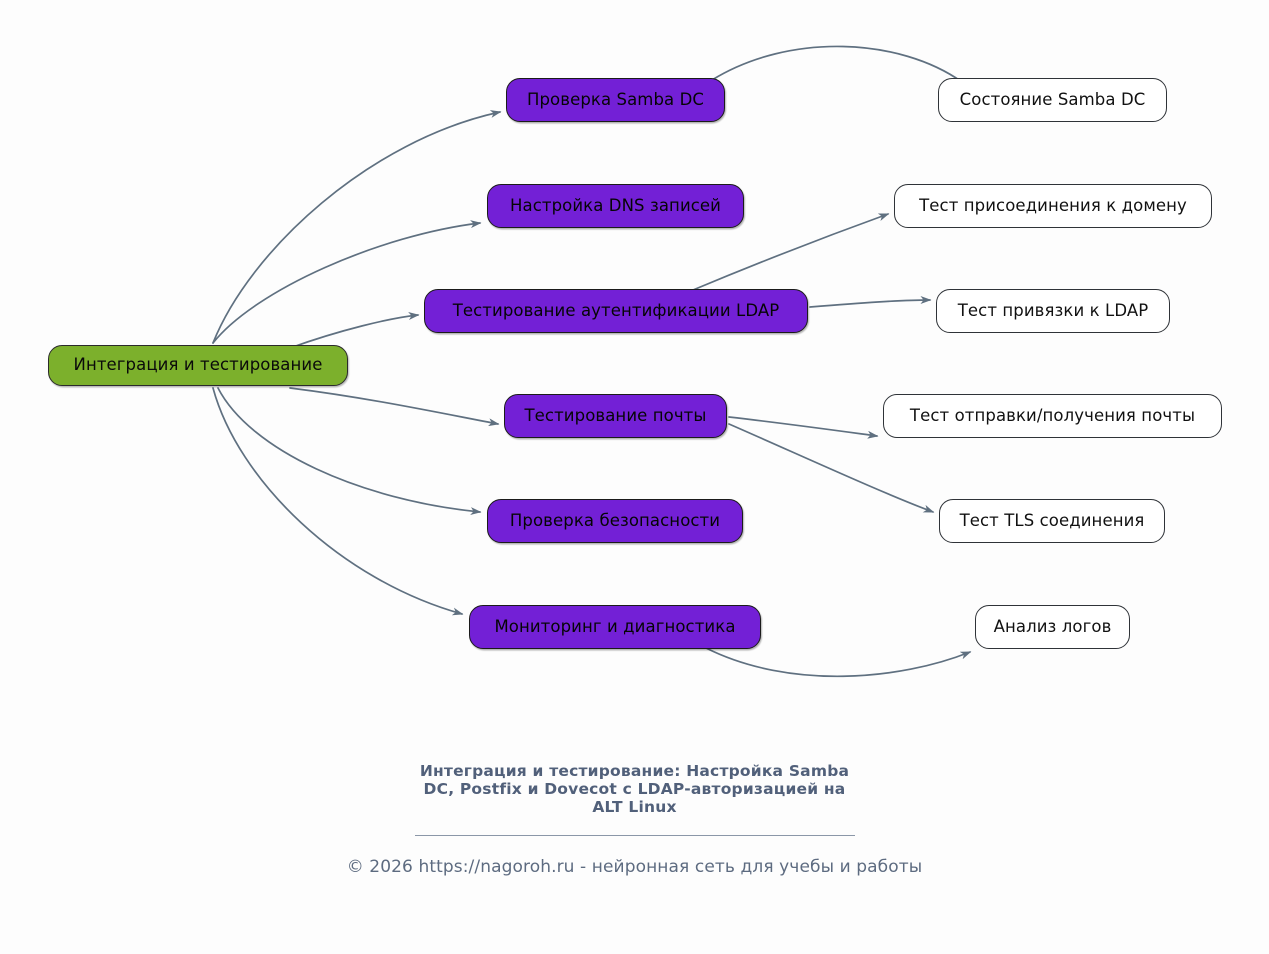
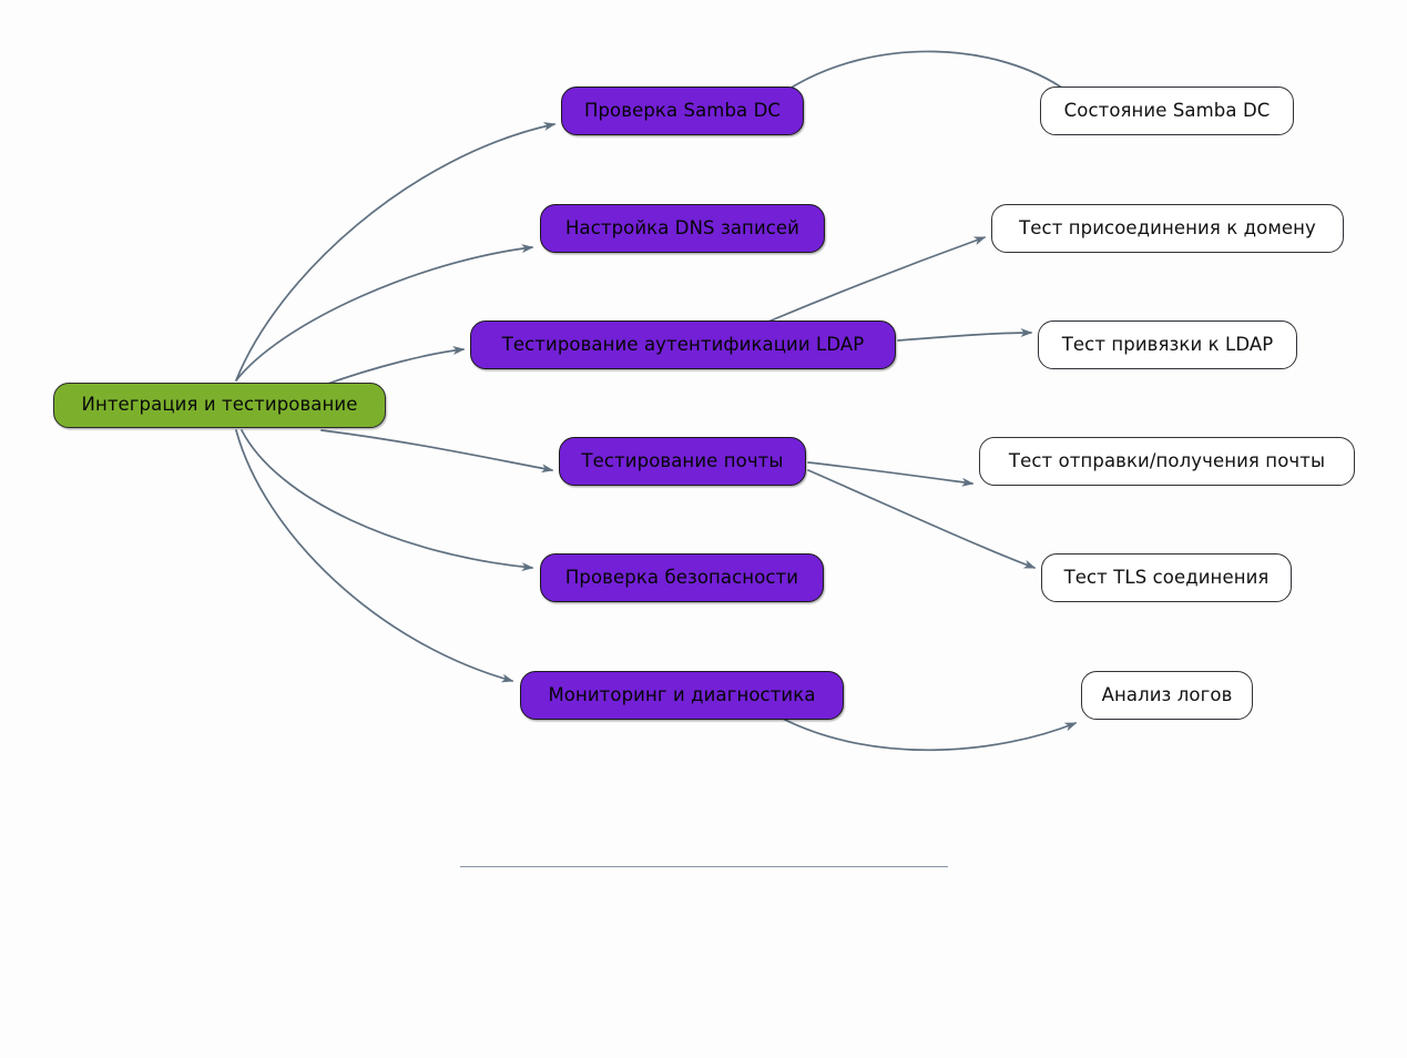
  Интеграция и тестирование
  Проверка Samba DC
  Настройка DNS записей
  Тестирование аутентификации LDAP
  Тестирование почты
  Проверка безопасности
  Мониторинг и диагностика
  Состояние Samba DC
  Тест присоединения к домену
  Тест привязки к LDAP
  Тест отправки/получения почты
  Тест TLS соединения
  Анализ логов
- Интеграция и тестирование: Настройка Samba
- DC, Postfix и Dovecot с LDAP-авторизацией на
- ALT Linux
- © 2026 https://nagoroh.ru - нейронная сеть для учебы и работы
